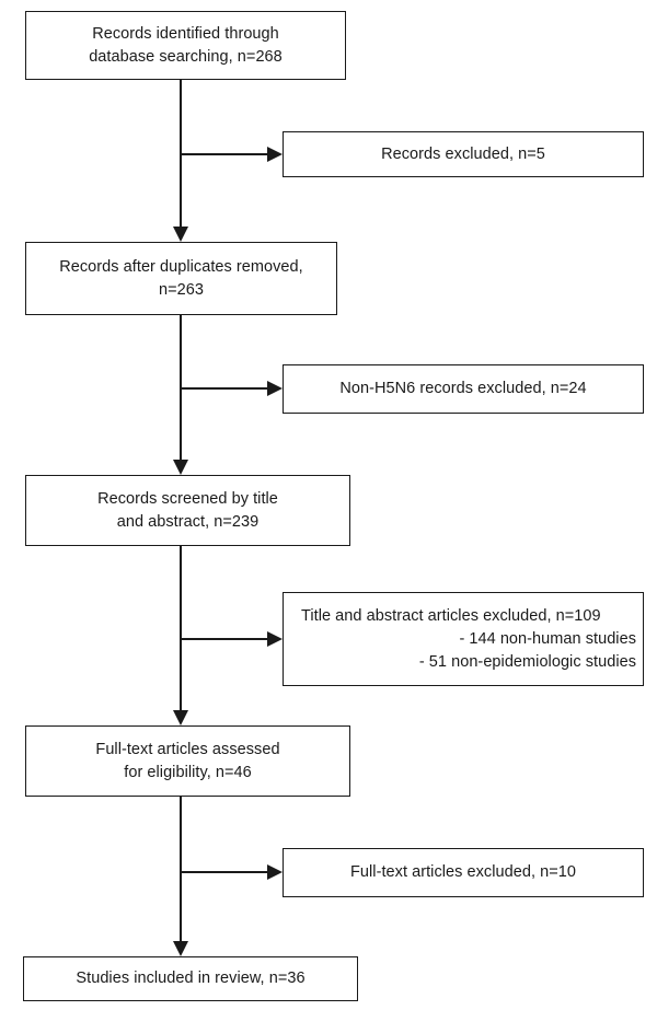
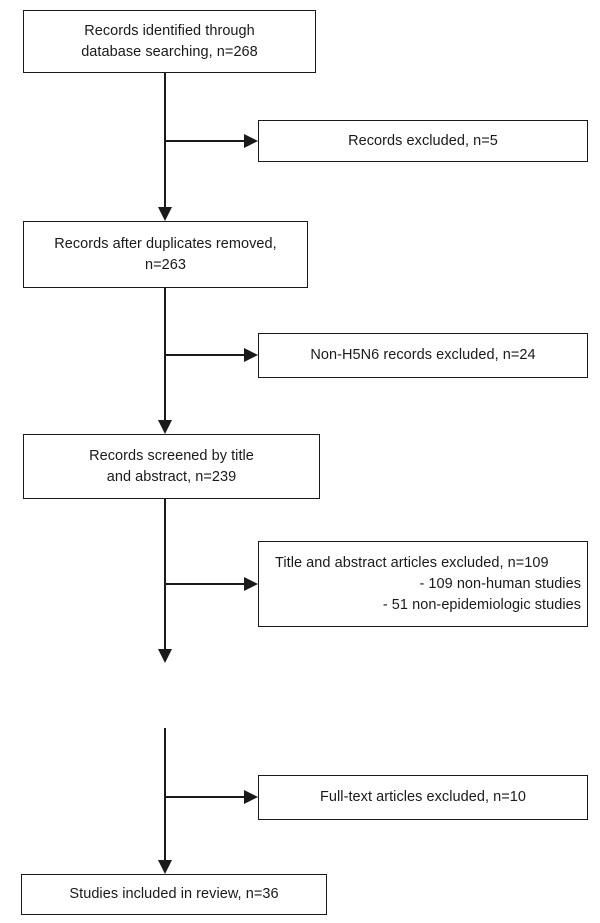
  Records identified through
  database searching, n=268
  Records excluded, n=5
  Records after duplicates removed,
  n=263
  Non-H5N6 records excluded, n=24
  Records screened by title
  and abstract, n=239
  Title and abstract articles excluded, n=109
- - 144 non-human studies
+ - 109 non-human studies
  - 51 non-epidemiologic studies
- Full-text articles assessed
- for eligibility, n=46
  Full-text articles excluded, n=10
  Studies included in review, n=36
